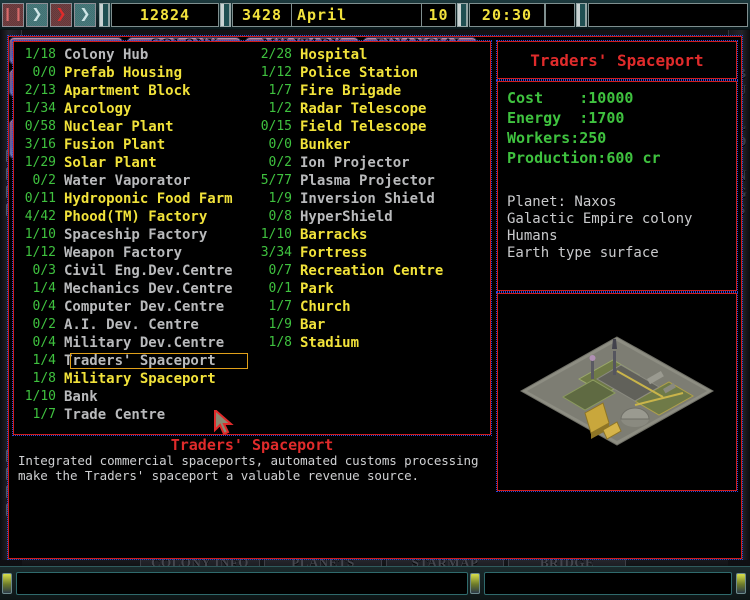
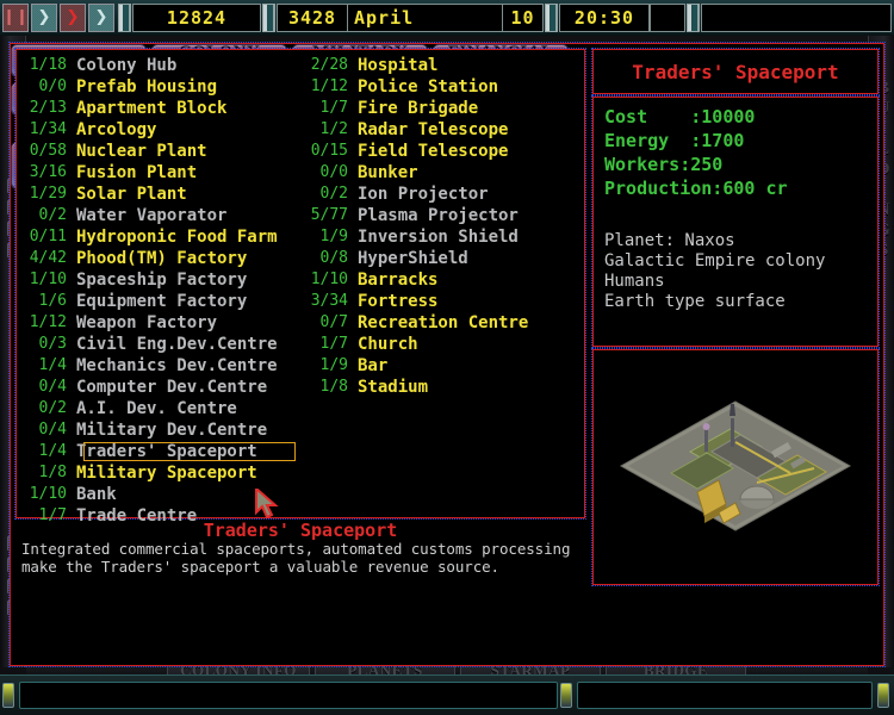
  COLONY INFO
  PLANETS
  STARMAP
  BRIDGE
  ❙❙
  ❯
  ❯
  ❯
  12824
  3428
  April
  10
  20:30
  1/18
  Colony Hub
  0/0
  Prefab Housing
  2/13
  Apartment Block
  1/34
  Arcology
  0/58
  Nuclear Plant
  3/16
  Fusion Plant
  1/29
  Solar Plant
  0/2
  Water Vaporator
  0/11
  Hydroponic Food Farm
  4/42
  Phood(TM) Factory
  1/10
  Spaceship Factory
+ 1/6
+ Equipment Factory
  1/12
  Weapon Factory
  0/3
  Civil Eng.Dev.Centre
  1/4
  Mechanics Dev.Centre
  0/4
  Computer Dev.Centre
  0/2
  A.I. Dev. Centre
  0/4
  Military Dev.Centre
  1/4
  Traders' Spaceport
  1/8
  Military Spaceport
  1/10
  Bank
  1/7
  Trade Centre
  2/28
  Hospital
  1/12
  Police Station
  1/7
  Fire Brigade
  1/2
  Radar Telescope
  0/15
  Field Telescope
  0/0
  Bunker
  0/2
  Ion Projector
  5/77
  Plasma Projector
  1/9
  Inversion Shield
  0/8
  HyperShield
  1/10
  Barracks
  3/34
  Fortress
  0/7
  Recreation Centre
- 0/1
- Park
  1/7
  Church
  1/9
  Bar
  1/8
  Stadium
  Traders' Spaceport
  Integrated commercial spaceports, automated customs processing
  make the Traders' spaceport a valuable revenue source.
  Traders' Spaceport
  Cost :10000
  Energy :1700
  Workers:250
  Production:600 cr
  Planet: Naxos
  Galactic Empire colony
  Humans
  Earth type surface
